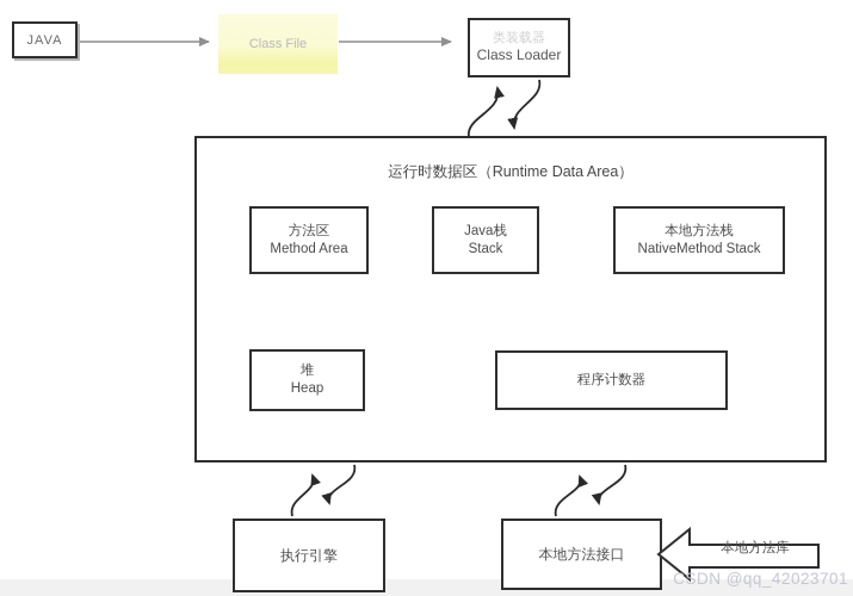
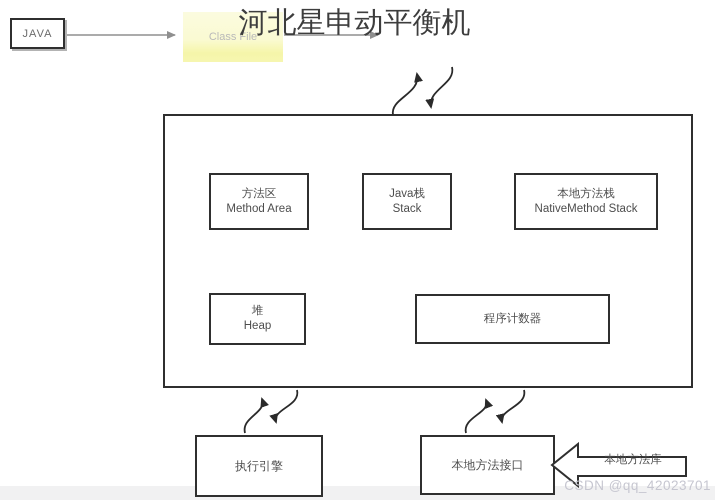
  JAVA
  Class File
- 类装载器
- Class Loader
- 运行时数据区（Runtime Data Area）
  方法区
  Method Area
  Java栈
  Stack
  本地方法栈
  NativeMethod Stack
  堆
  Heap
  程序计数器
  执行引擎
  本地方法接口
  本地方法库
+ 河北星申动平衡机
  CSDN @qq_42023701
